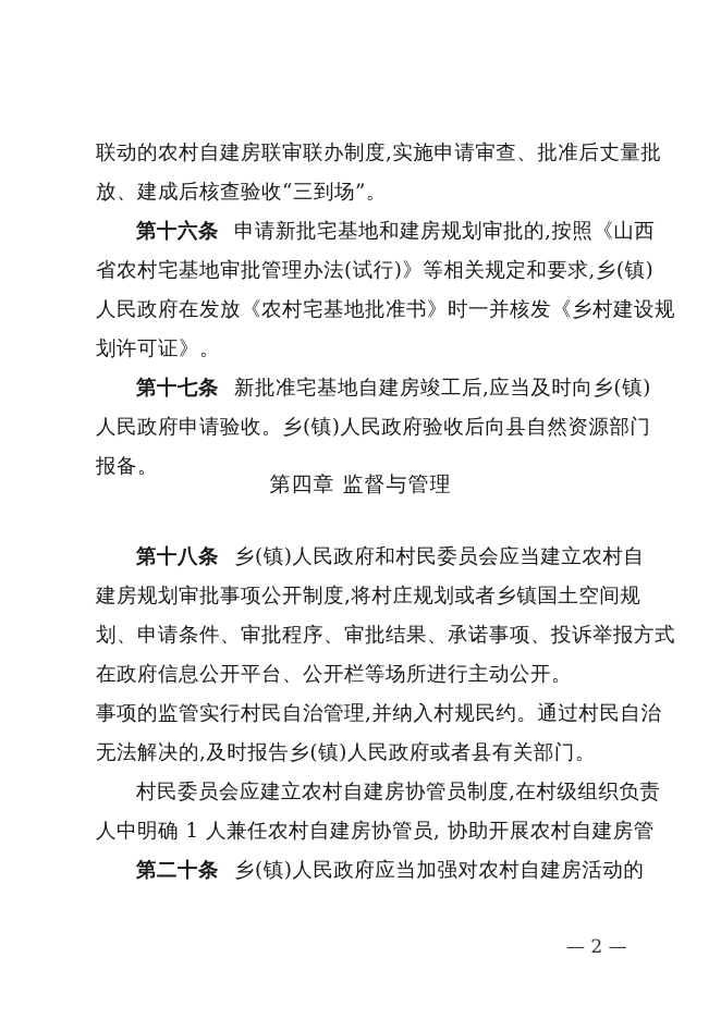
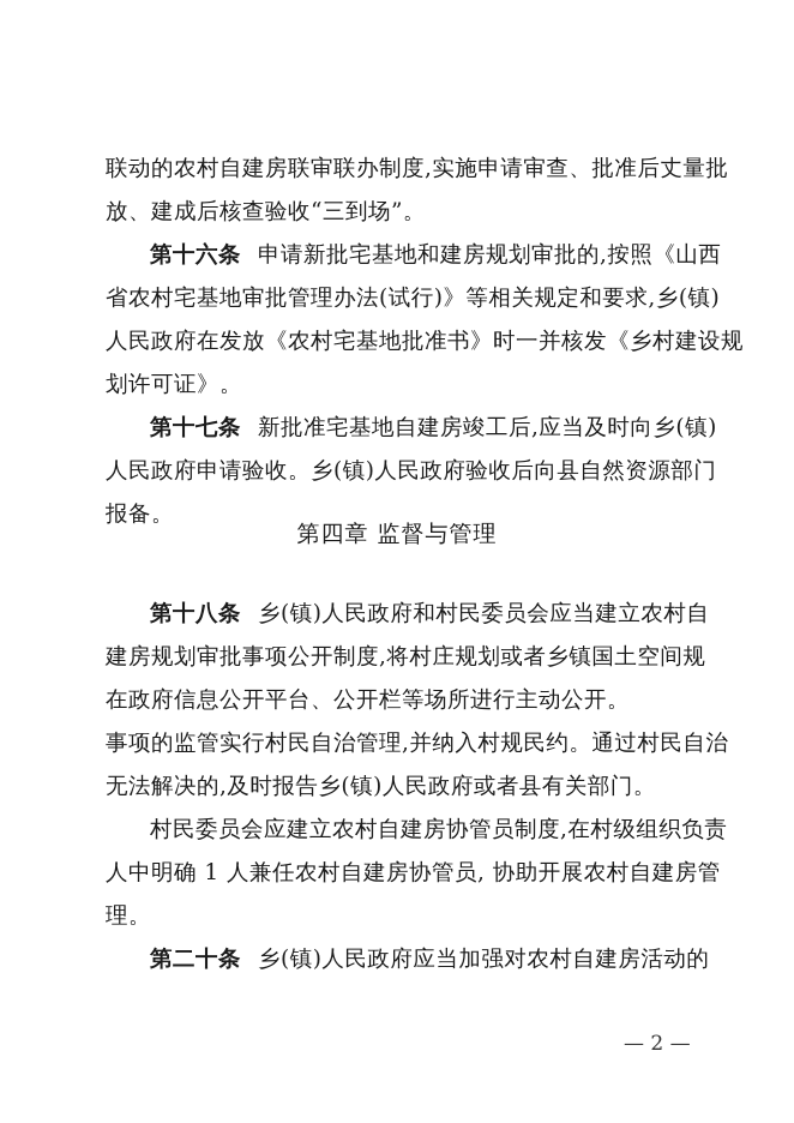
  联动的农村自建房联审联办制度,实施申请审查、批准后丈量批
  放、建成后核查验收“三到场”。
  第十六条 申请新批宅基地和建房规划审批的,按照《山西
  省农村宅基地审批管理办法(试行)》等相关规定和要求,乡(镇)
  人民政府在发放《农村宅基地批准书》时一并核发《乡村建设规
  划许可证》。
  第十七条 新批准宅基地自建房竣工后,应当及时向乡(镇)
  人民政府申请验收。乡(镇)人民政府验收后向县自然资源部门
  报备。
  第四章 监督与管理
  第十八条 乡(镇)人民政府和村民委员会应当建立农村自
  建房规划审批事项公开制度,将村庄规划或者乡镇国土空间规
- 划、申请条件、审批程序、审批结果、承诺事项、投诉举报方式
  在政府信息公开平台、公开栏等场所进行主动公开。
  事项的监管实行村民自治管理,并纳入村规民约。通过村民自治
  无法解决的,及时报告乡(镇)人民政府或者县有关部门。
  村民委员会应建立农村自建房协管员制度,在村级组织负责
  人中明确 1 人兼任农村自建房协管员, 协助开展农村自建房管
+ 理。
  第二十条 乡(镇)人民政府应当加强对农村自建房活动的
  — 2 —
